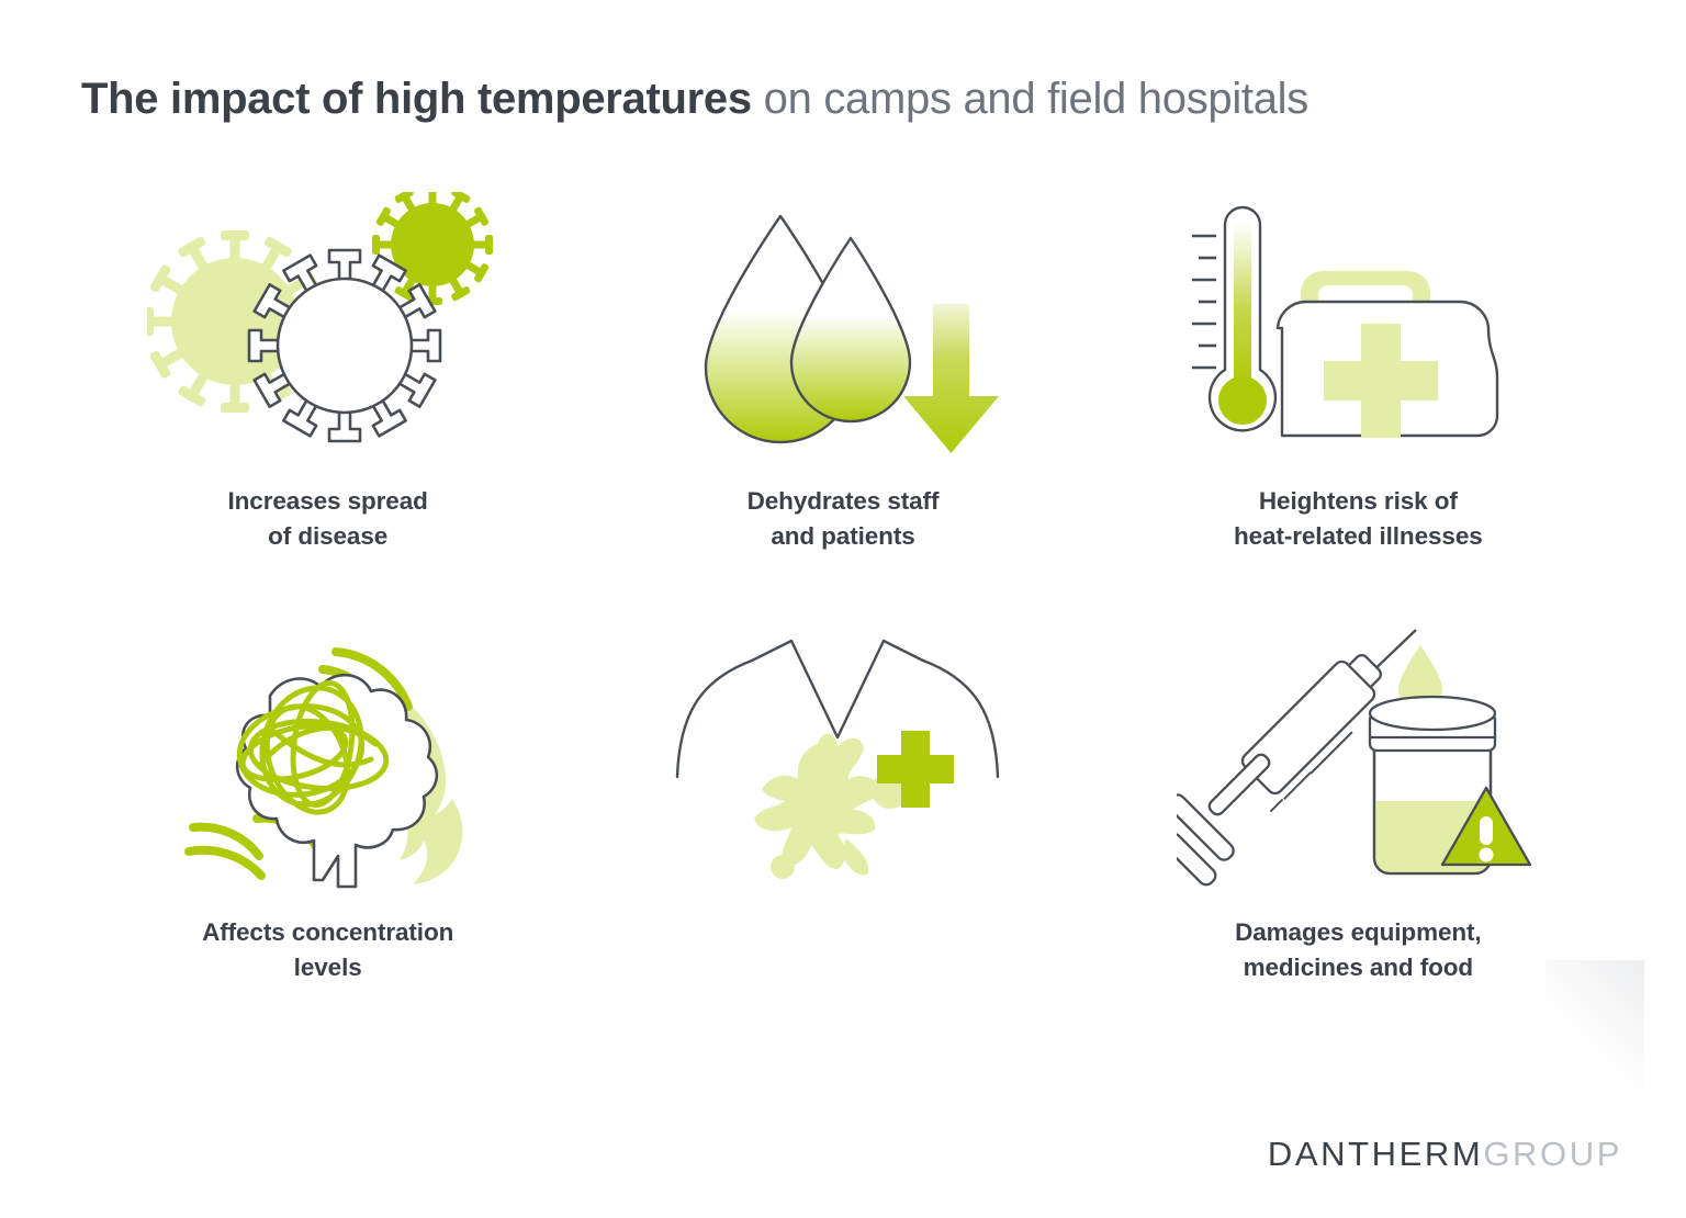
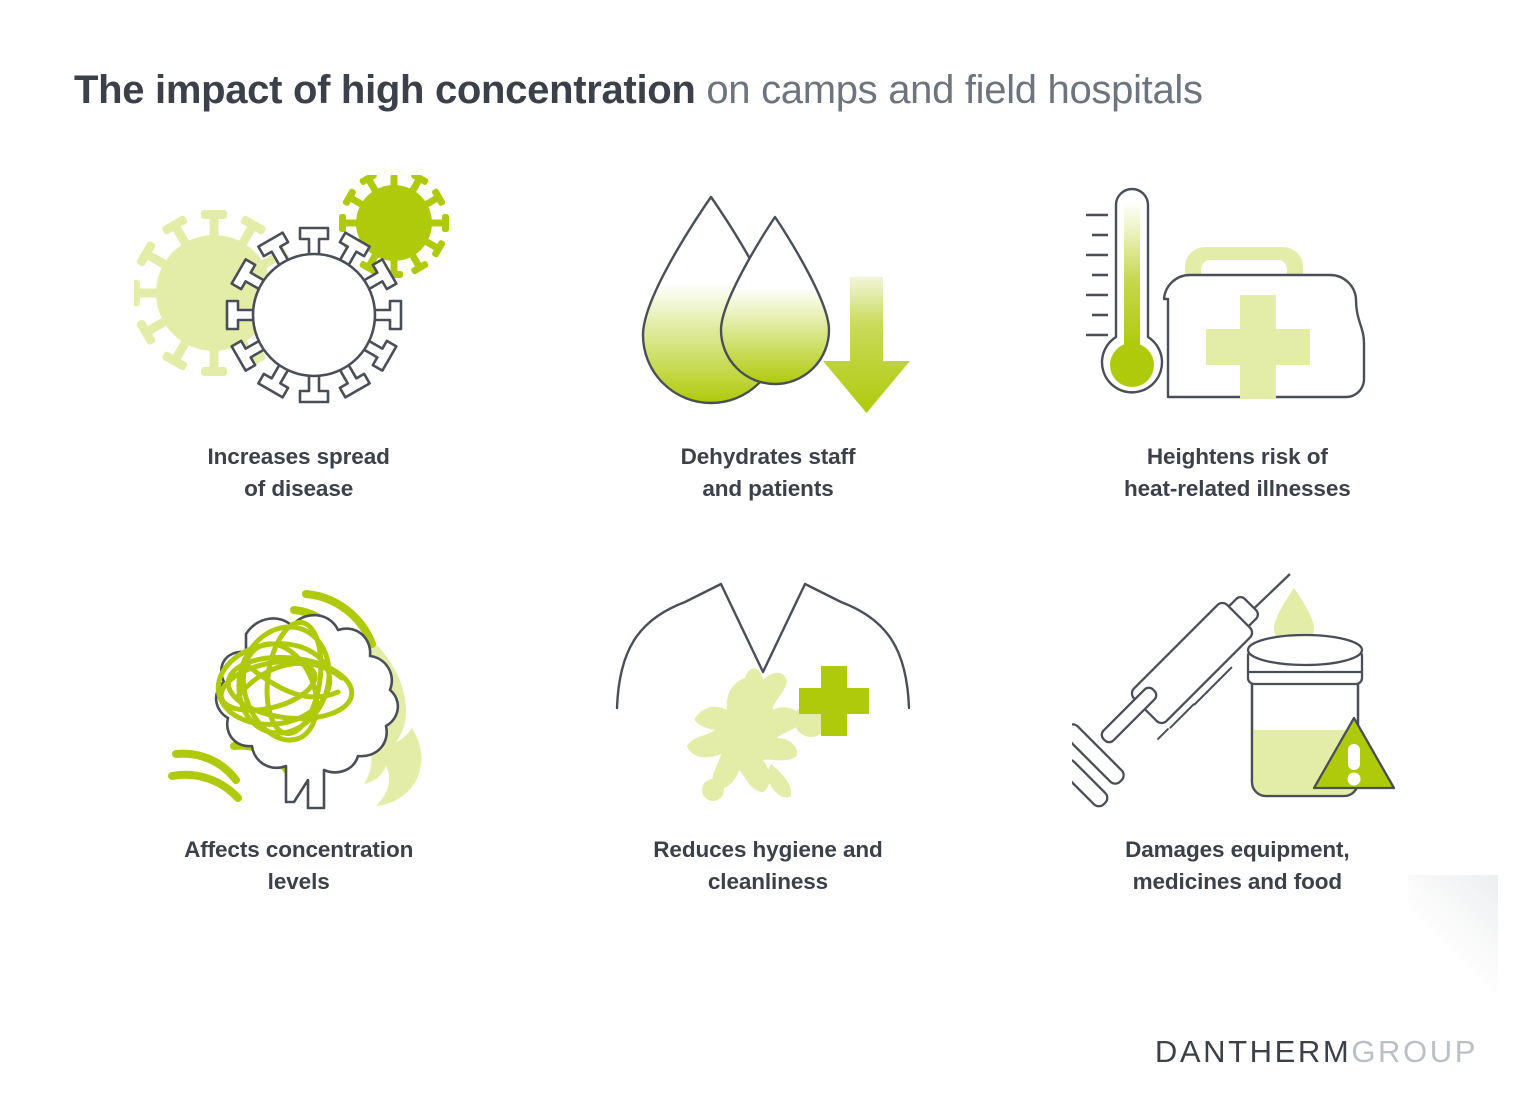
- The impact of high temperatures on camps and field hospitals
+ The impact of high concentration on camps and field hospitals
  Increases spread
  of disease
  Dehydrates staff
  and patients
  Heightens risk of
  heat-related illnesses
  Affects concentration
  levels
+ Reduces hygiene and
+ cleanliness
  Damages equipment,
  medicines and food
  DANTHERMGROUP
